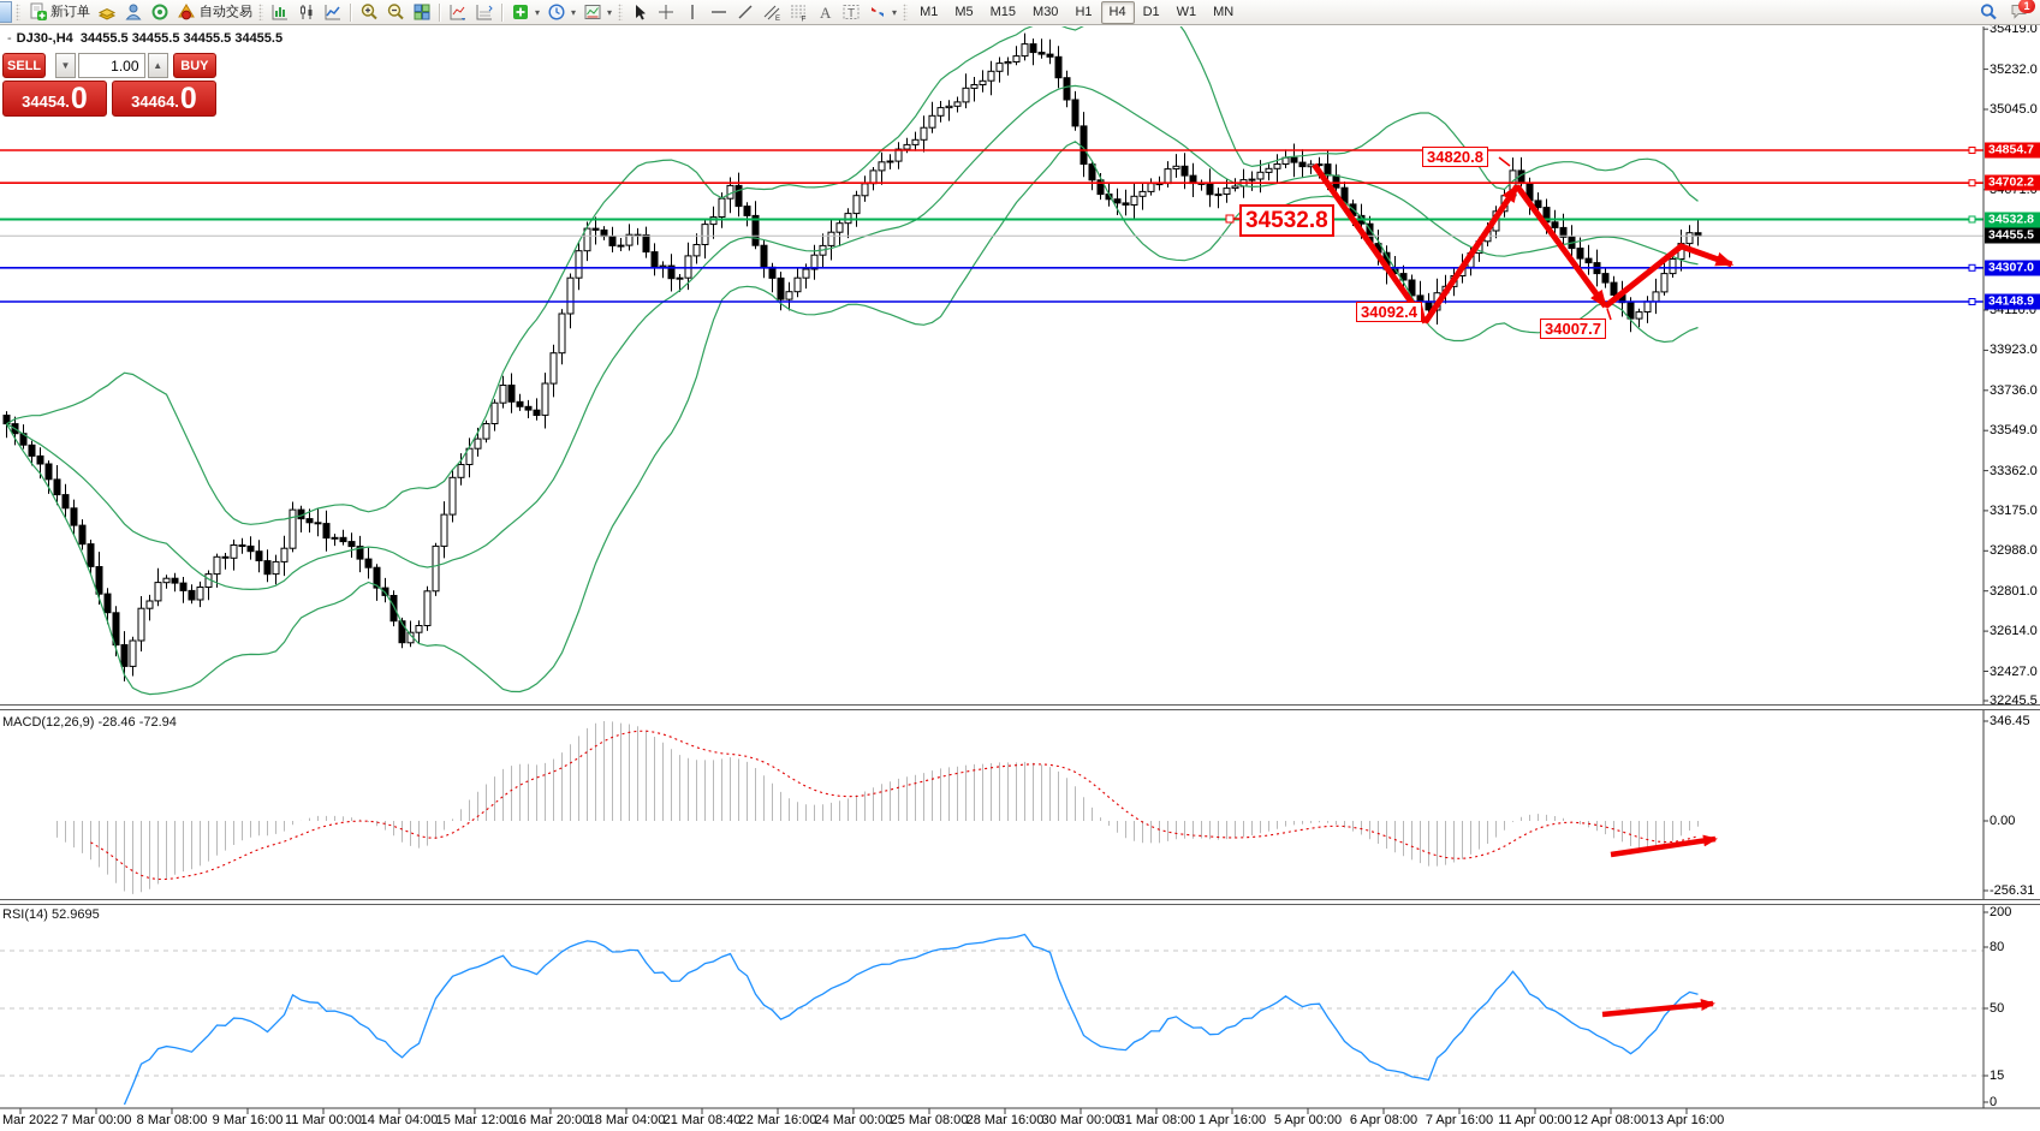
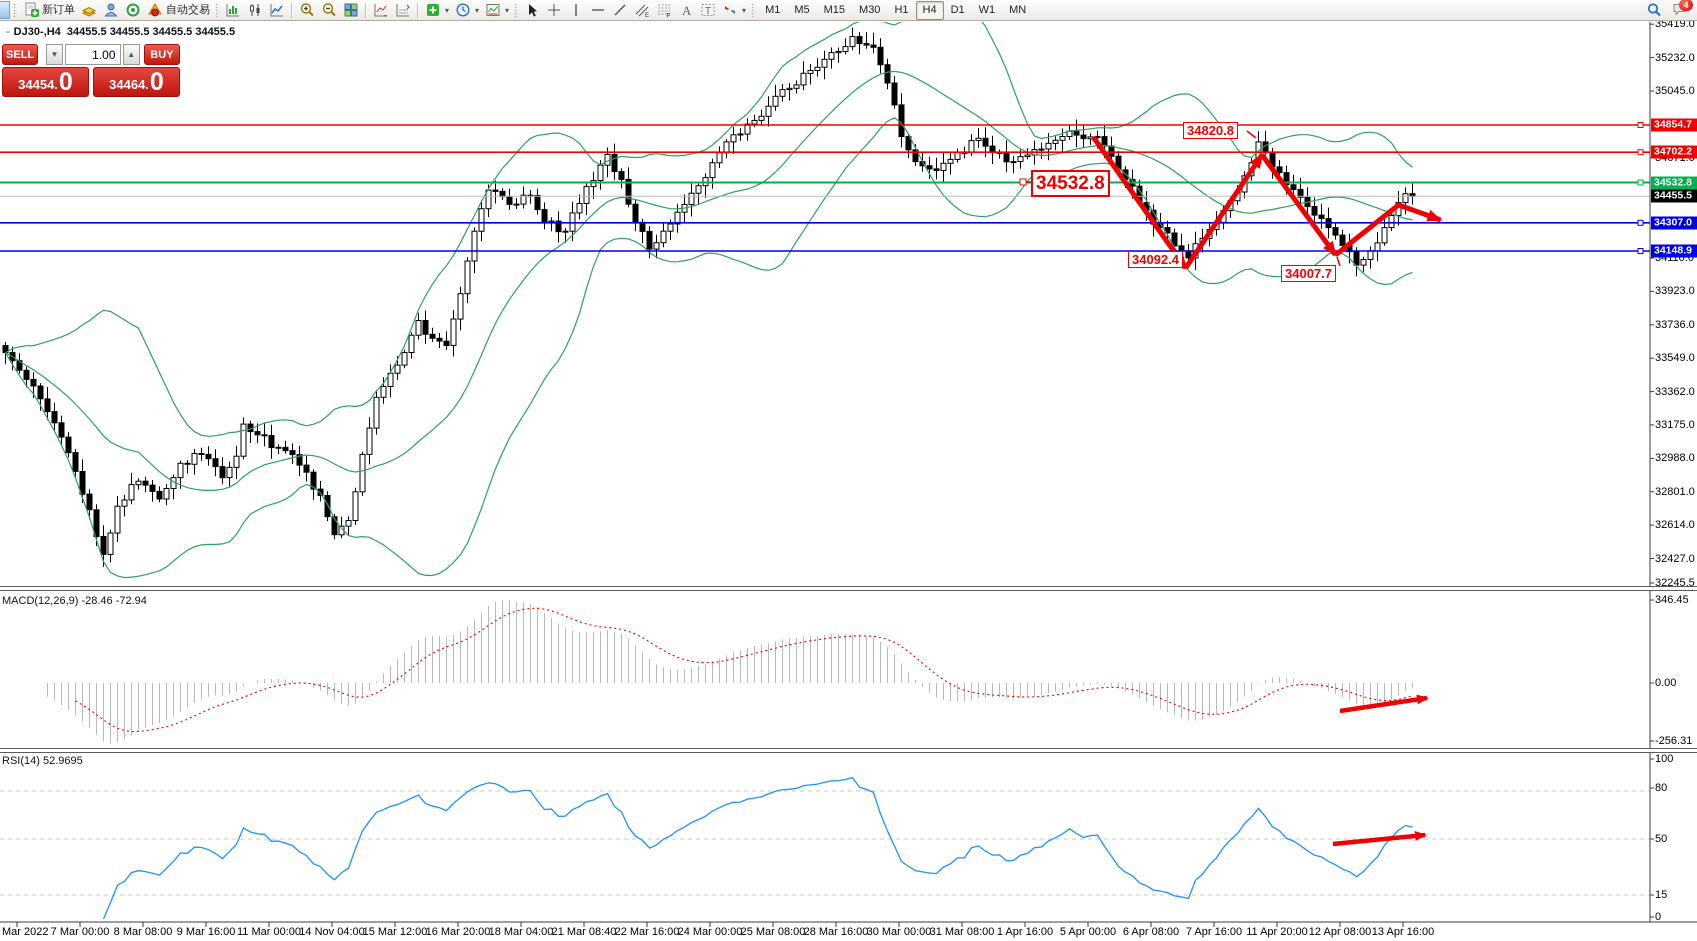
  新订单
  自动交易
  ▾
  ▾
  ▾
  A
  T
  ▾
  M1
  M5
  M15
  M30
  H1
  H4
  D1
  W1
  MN
- 1
+ 4
  - DJ30-,H4 34455.5 34455.5 34455.5 34455.5
  SELL
  ▼
  1.00
  ▲
  BUY
  34454.
  0
  34464.
  0
  MACD(12,26,9) -28.46 -72.94
  RSI(14) 52.9695
  35419.0
  35232.0
  35045.0
  34110.0
  33923.0
  33736.0
  33549.0
  33362.0
  33175.0
  32988.0
  32801.0
  32614.0
  32427.0
  32245.5
  34854.7
  34702.2
  34532.8
  34455.5
  34307.0
  34148.9
  346.45
  0.00
  -256.31
- 200
+ 100
  80
  50
  15
  0
  Mar 2022
  7 Mar 00:00
  8 Mar 08:00
  9 Mar 16:00
  11 Mar 00:00
- 14 Mar 04:00
+ 14 Nov 04:00
  15 Mar 12:00
  16 Mar 20:00
  18 Mar 04:00
  21 Mar 08:40
  22 Mar 16:00
  24 Mar 00:00
  25 Mar 08:00
  28 Mar 16:00
  30 Mar 00:00
  31 Mar 08:00
  1 Apr 16:00
  5 Apr 00:00
  6 Apr 08:00
  7 Apr 16:00
- 11 Apr 00:00
+ 11 Apr 20:00
  12 Apr 08:00
  13 Apr 16:00
  34532.8
  34820.8
  34092.4
  34007.7
